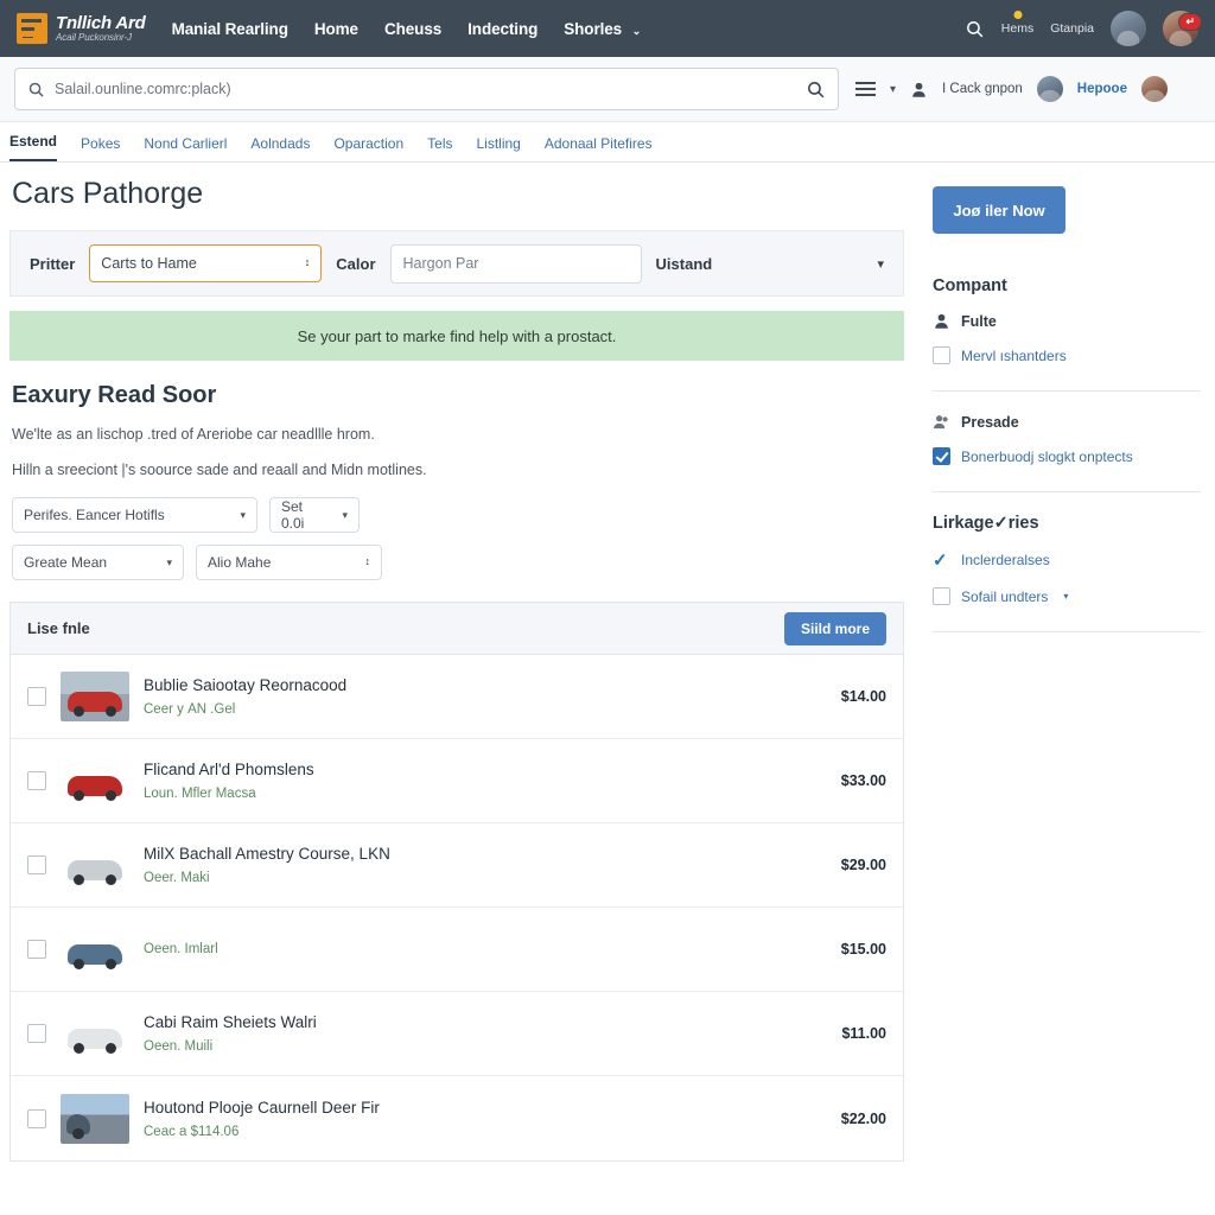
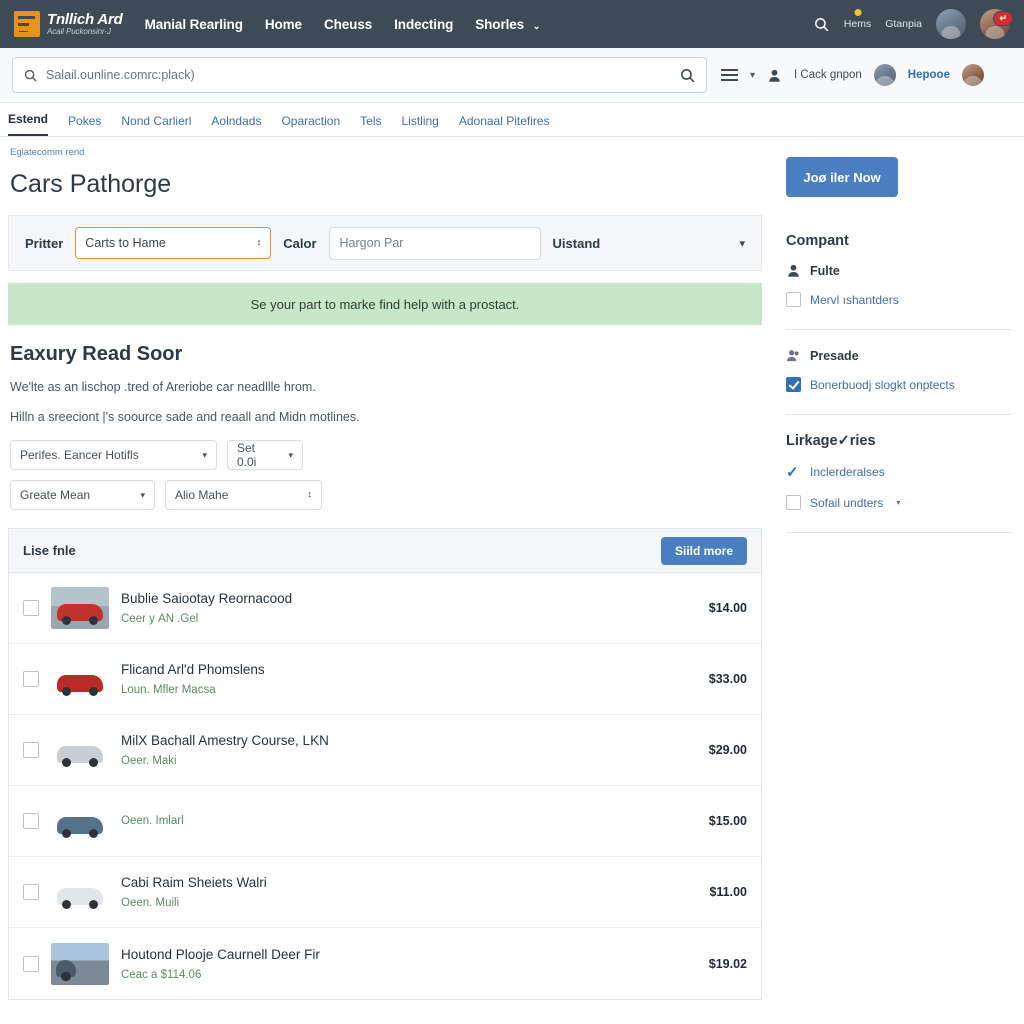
  Tnllich Ard
  Acail Puckonsinr-J
  Manial Rearling
  Home
  Cheuss
  Indecting
  Shorles ⌄
  Hems
  Gtanpia
  ↵
  Salail.ounline.comrc:plack)
  ▾
  I Cack gnpon
  Hepooe
  Estend
  Pokes
  Nond Carlierl
  Aolndads
  Oparaction
  Tels
  Listling
  Adonaal Pitefires
+ Egiatecomm rend
  Cars Pathorge
  Pritter
  Carts to Hame
  ↕
  Calor
  Hargon Par
  Uistand
  ▾
  Se your part to marke find help with a prostact.
  Eaxury Read Soor
  We'lte as an lischop .tred of Areriobe car neadllle hrom.
  Hilln a sreeciont |'s soource sade and reaall and Midn motlines.
  Perifes. Eancer Hotifls
  ▾
  Set 0.0i
  ▾
  Greate Mean
  ▾
  Alio Mahe
  ↕
  Lise fnle
  Siild more
  Bublie Saiootay Reornacood
  Ceer у AN .Gel
  $14.00
  Flicand Arl'd Phomslens
  Loun. Mfler Macsa
  $33.00
  MilX Bachall Amestry Course, LKN
  Oeer. Maki
  $29.00
  Oeen. Imlarl
  $15.00
  Cabi Raim Sheiets Walri
  Oeen. Muili
  $11.00
  Houtond Plooje Caurnell Deer Fir
  Ceac a $114.06
- $22.00
+ $19.02
  Joø iler Now
  Compant
  Fulte
  Mervl ıshantders
  Presade
  Bonerbuodj slogkt onptects
  Lirkage✓ries
  ✓
  Inclerderalses
  Sofail undters
  ▾
